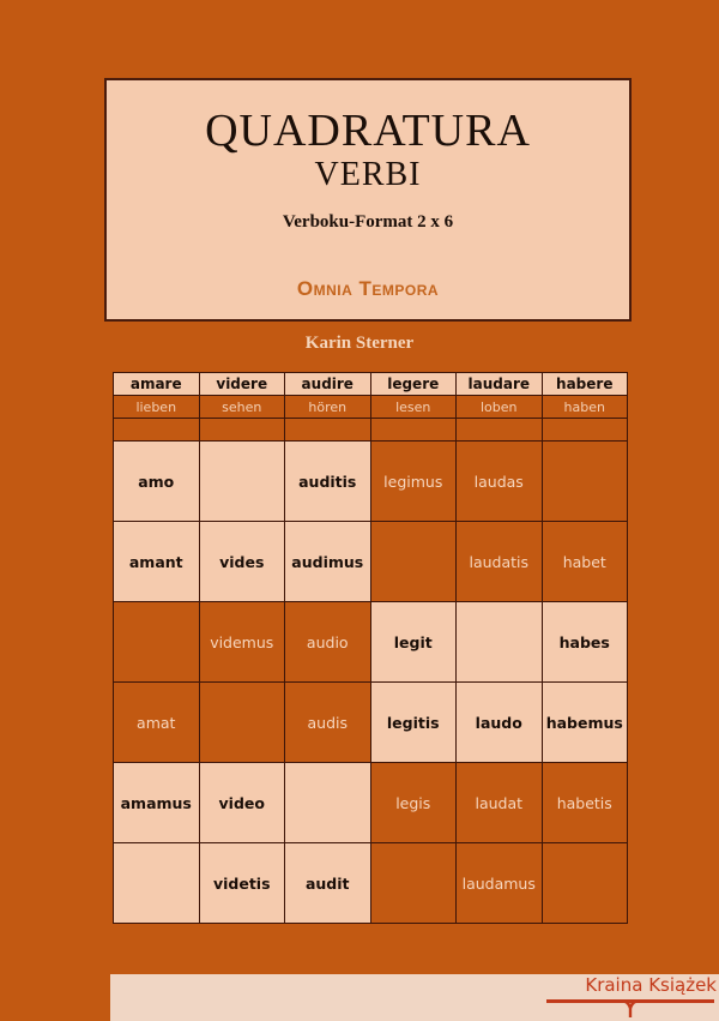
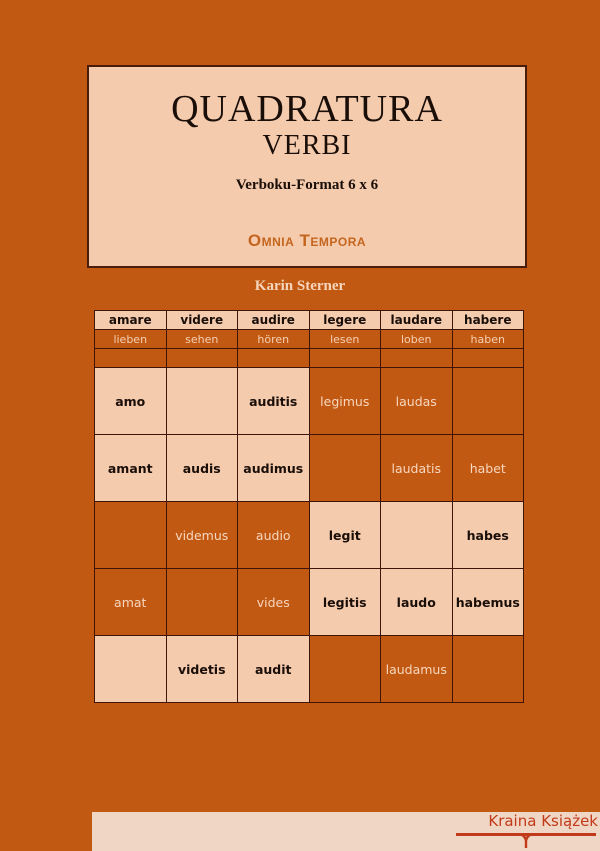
  QUADRATURA
  VERBI
- Verboku-Format 2 x 6
+ Verboku-Format 6 x 6
  Omnia Tempora
  Karin Sterner
  amare	videre	audire	legere	laudare	habere
  lieben	sehen	hören	lesen	loben	haben
  amo		auditis	legimus	laudas
- amant	vides	audimus		laudatis	habet
+ amant	audis	audimus		laudatis	habet
  	videmus	audio	legit		habes
- amat		audis	legitis	laudo	habemus
+ amat		vides	legitis	laudo	habemus
- amamus	video		legis	laudat	habetis
  	videtis	audit		laudamus
  Kraina Książek
